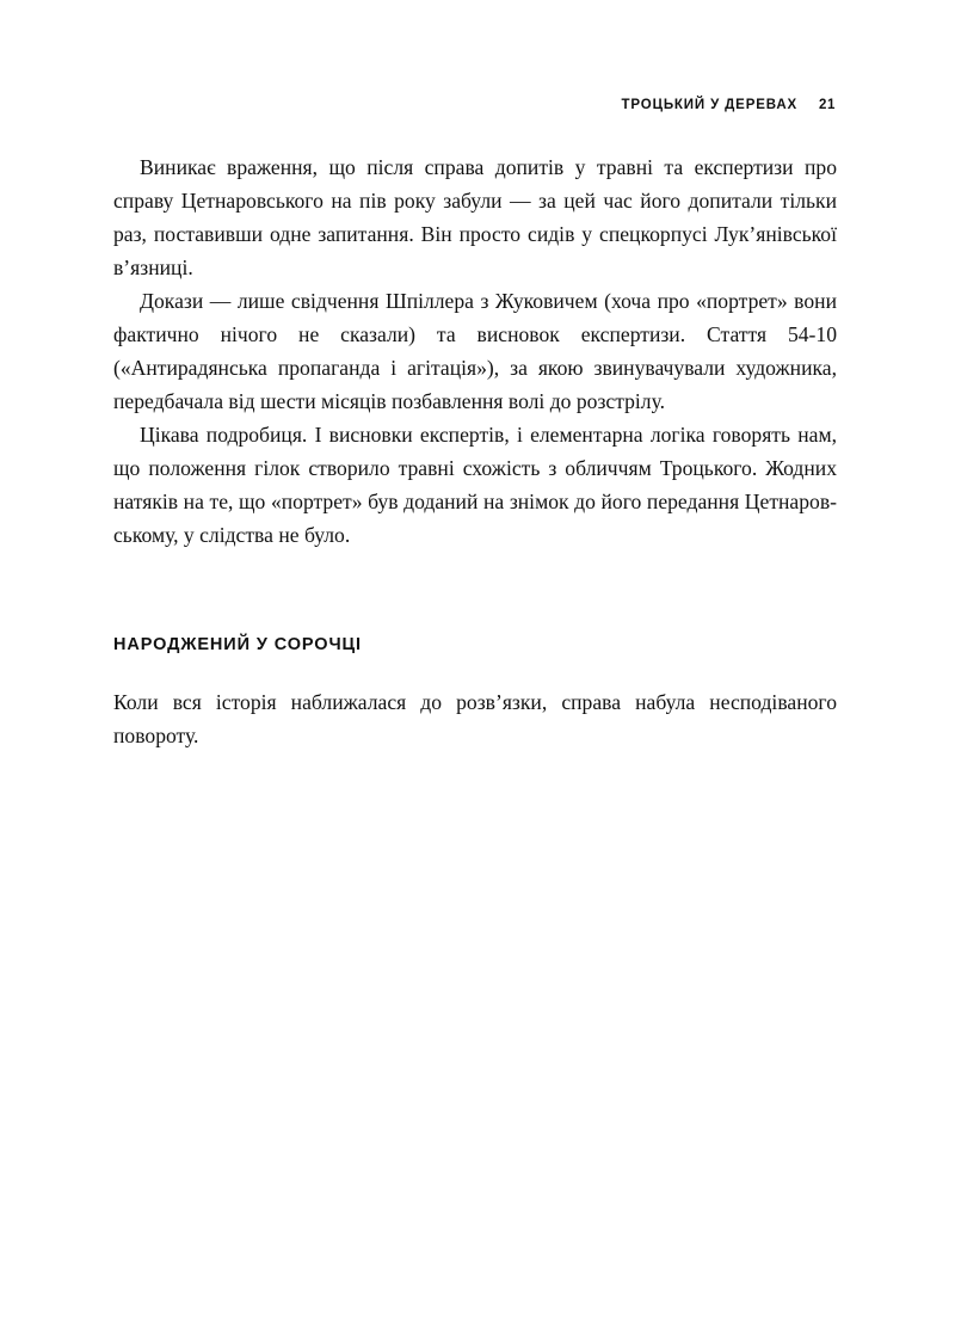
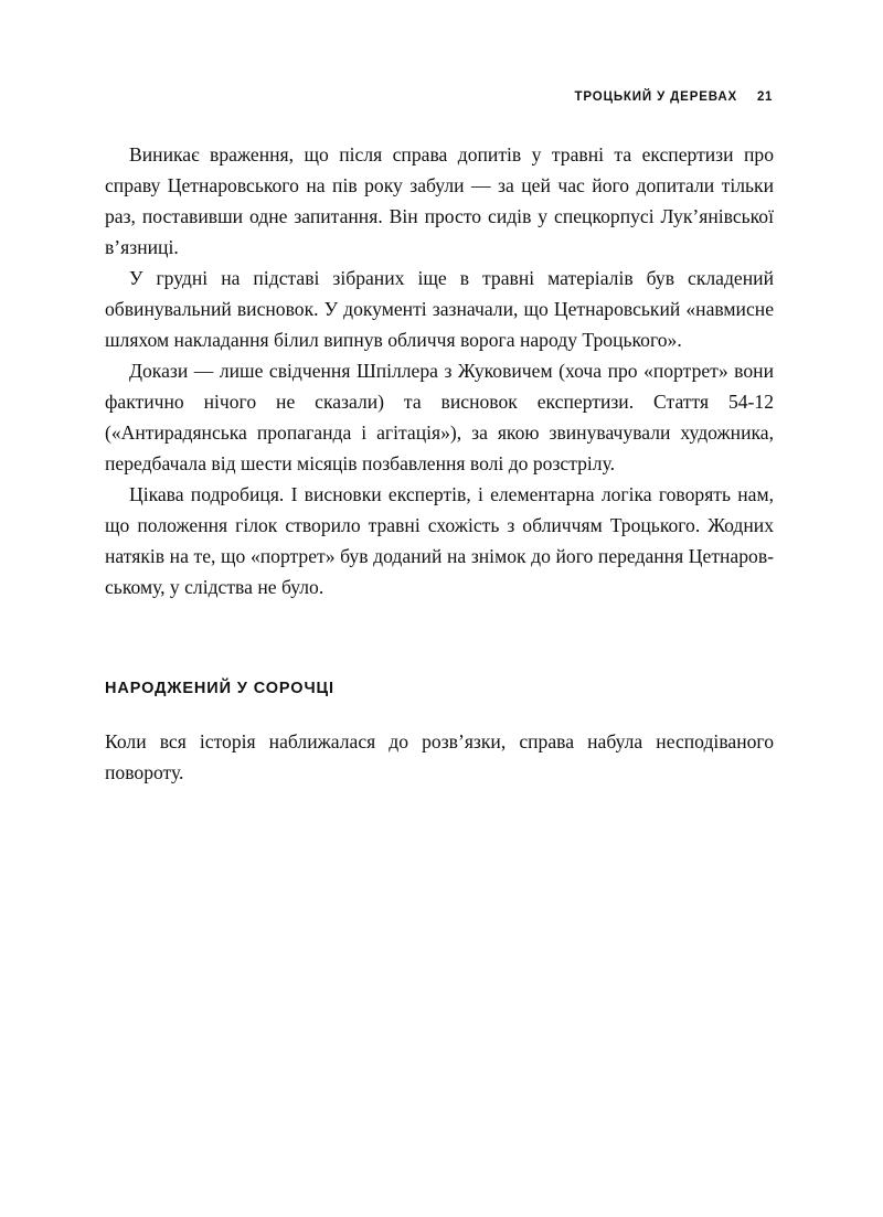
  ТРОЦЬКИЙ У ДЕРЕВАХ
  21
  Виникає враження, що після справа допитів у травні та екс­пертизи про справу Цетнаровського на пів року забули — за цей час його допитали тільки раз, поставивши одне запитання. Він просто сидів у спецкорпусі Лук’янівської в’язниці.
+ У грудні на підставі зібраних іще в травні матеріалів був складений обвинувальний висновок. У документі зазначали, що Цетнаровський «навмисне шляхом накладання білил ви­пнув обличчя ворога народу Троцького».
- Докази — лише свідчення Шпіллера з Жуковичем (хоча про «портрет» вони фактично нічого не сказали) та висновок екс­пертизи. Стаття 54-10 («Антирадянська пропаганда і агіта­ція»), за якою звинувачували художника, передбачала від шес­ти місяців позбавлення волі до розстрілу.
+ Докази — лише свідчення Шпіллера з Жуковичем (хоча про «портрет» вони фактично нічого не сказали) та висновок екс­пертизи. Стаття 54-12 («Антирадянська пропаганда і агіта­ція»), за якою звинувачували художника, передбачала від шес­ти місяців позбавлення волі до розстрілу.
  Цікава подробиця. І висновки експертів, і елементарна логіка говорять нам, що положення гілок створило травні схо­жість з обличчям Троцького. Жодних натяків на те, що «пор­трет» був доданий на знімок до його передання Цетнаров­ському, у слідства не було.
  НАРОДЖЕНИЙ У СОРОЧЦІ
  Коли вся історія наближалася до розв’язки, справа набула не­сподіваного повороту.
